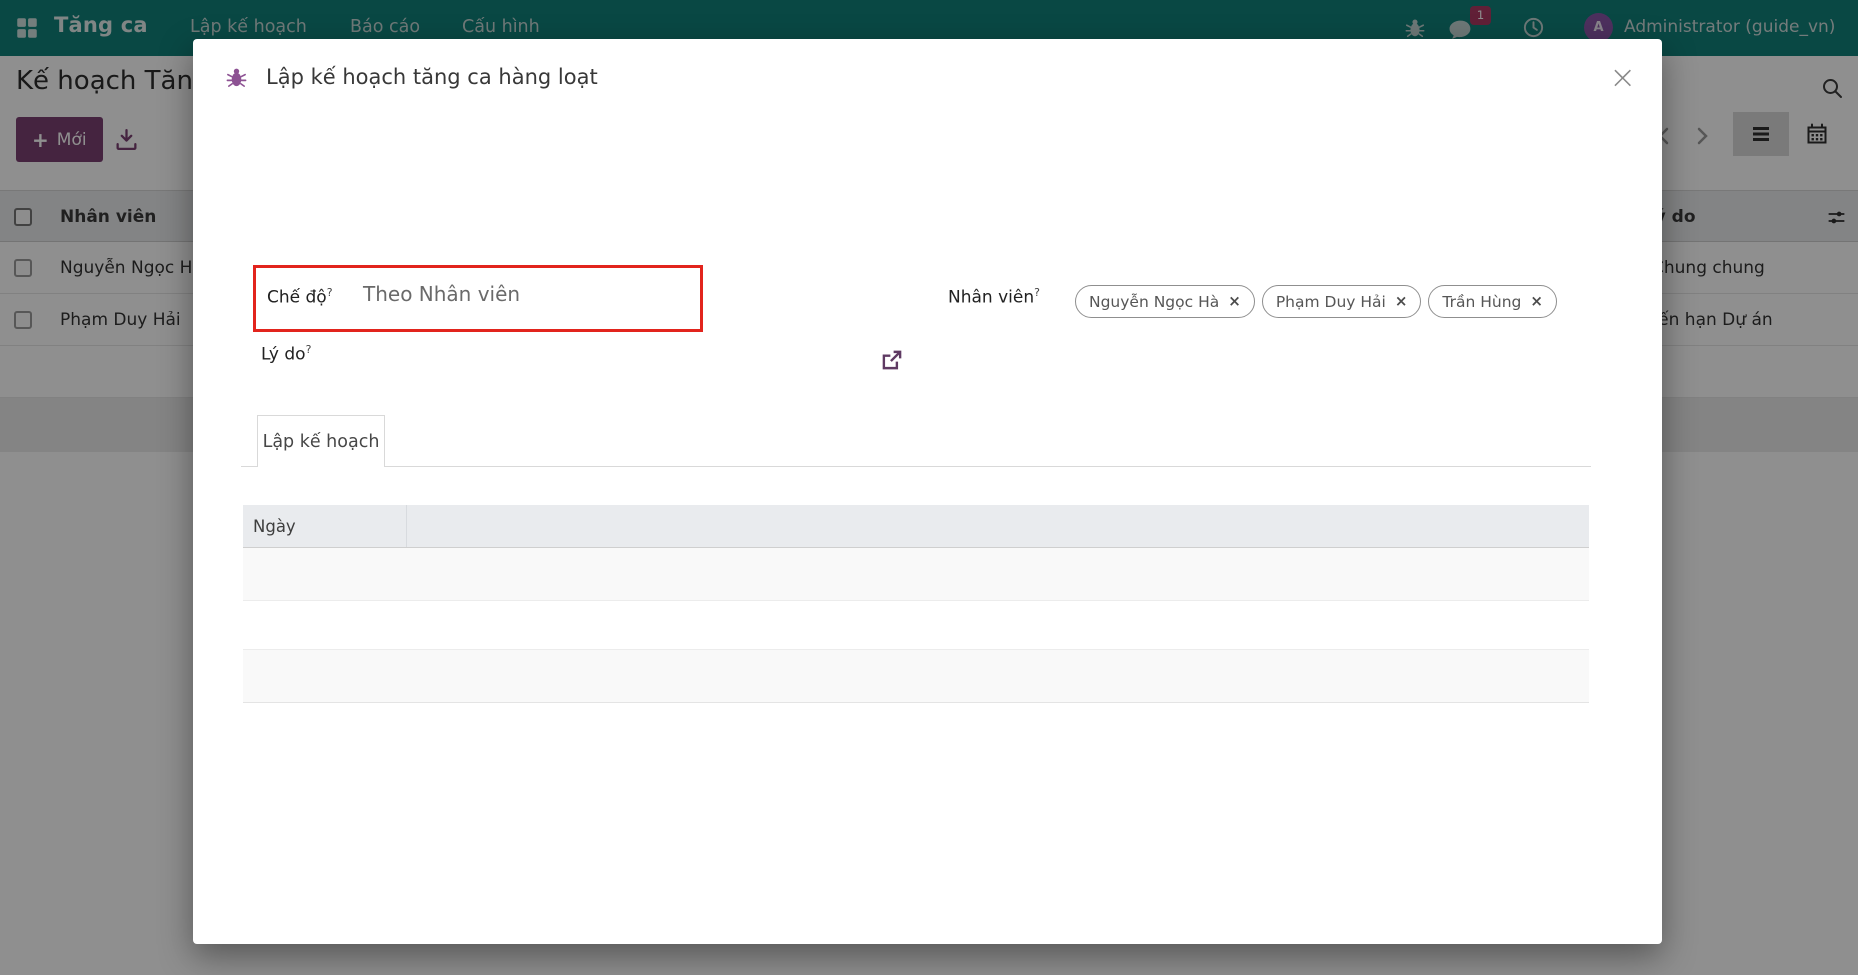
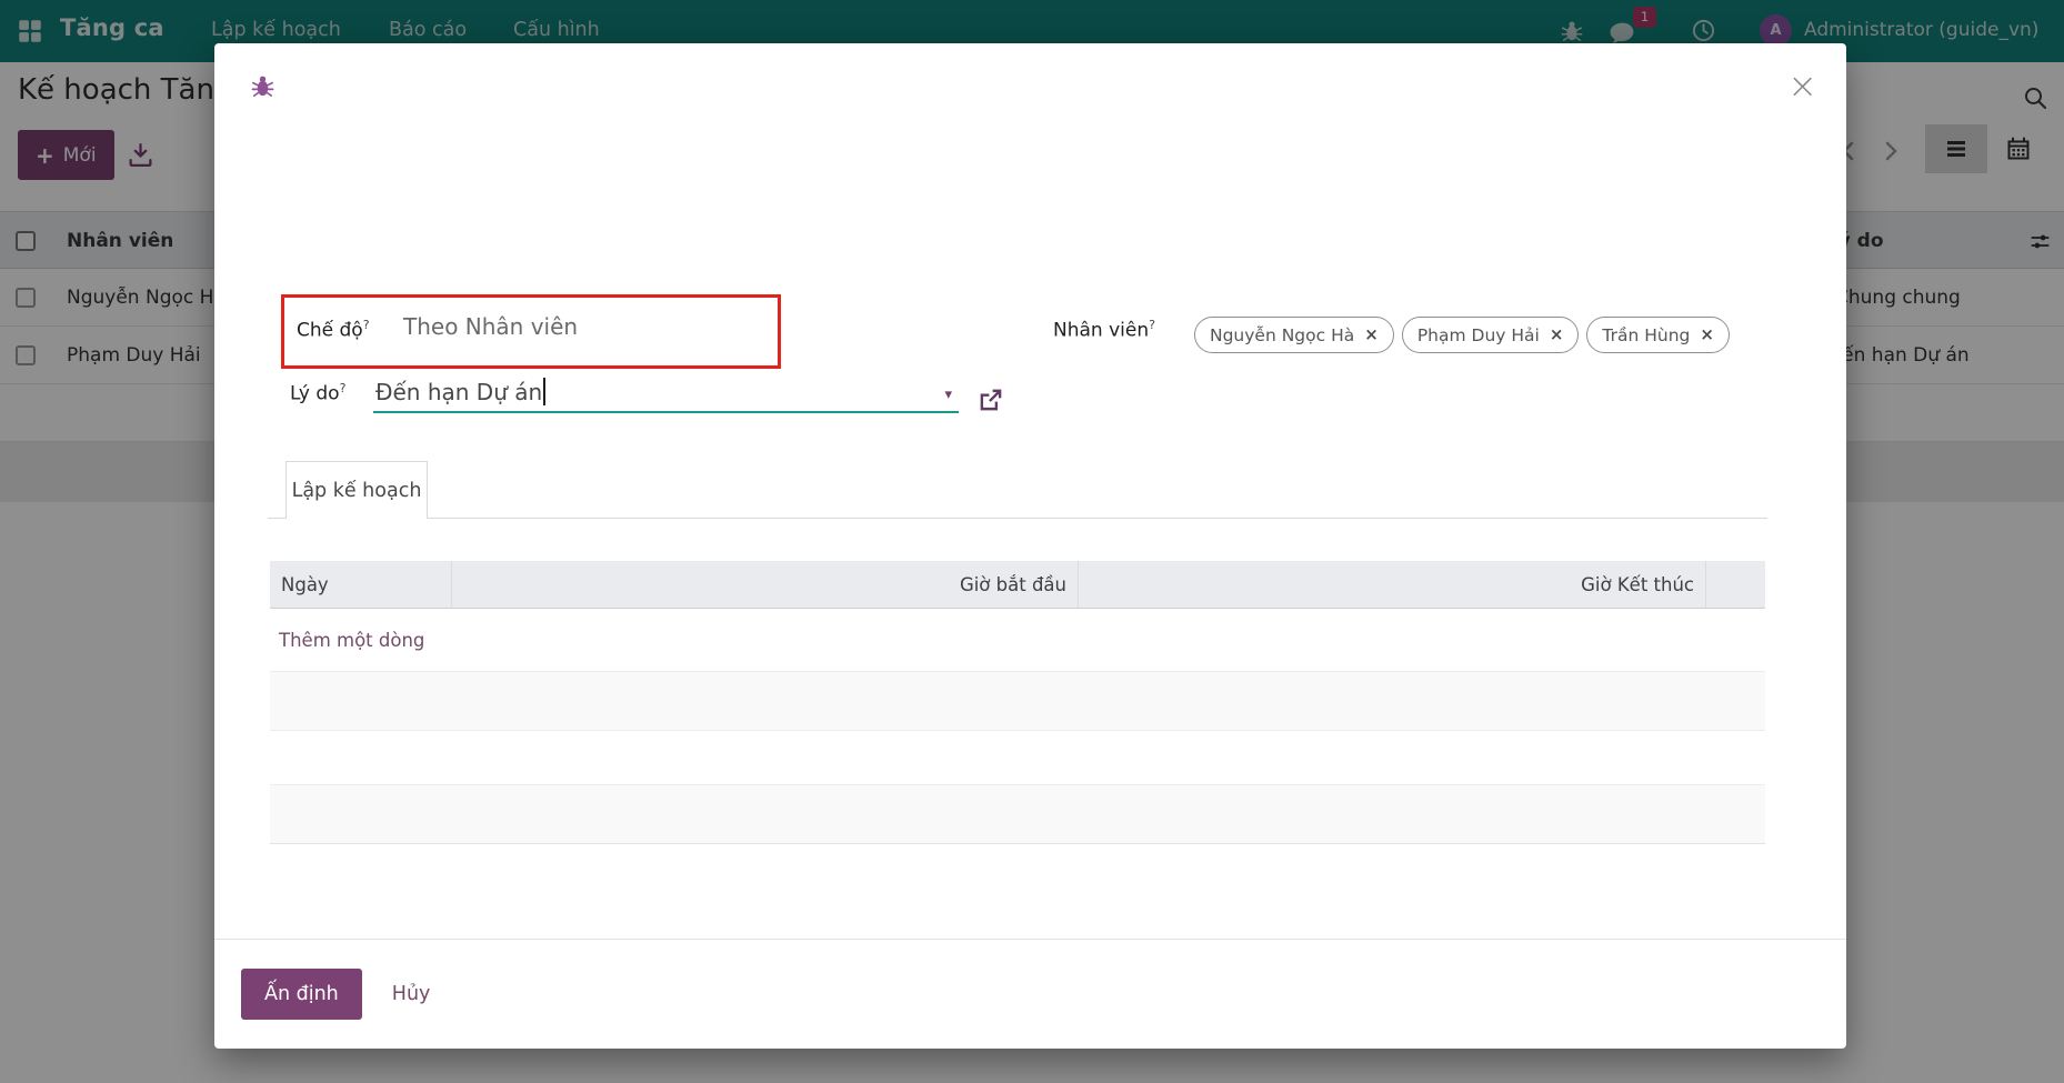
  Kế hoạch Tăn
  +
  Mới
  Nhân viên
  Nguyễn Ngọc H
  hung chung
  Phạm Duy Hải
  ến hạn Dự án
  Tăng ca
  Lập kế hoạch
  Báo cáo
  Cấu hình
  1
  A
  Administrator (guide_vn)
- Lập kế hoạch tăng ca hàng loạt
  ×
  Chế độ?
  Theo Nhân viên
  Nhân viên?
  Nguyễn Ngọc Hà
  ×
  Phạm Duy Hải
  ×
  Trần Hùng
  ×
  Lý do?
+ Đến hạn Dự án
+ ▾
  Lập kế hoạch
  Ngày
+ Giờ bắt đầu
+ Giờ Kết thúc
+ Thêm một dòng
+ Ấn định
+ Hủy
